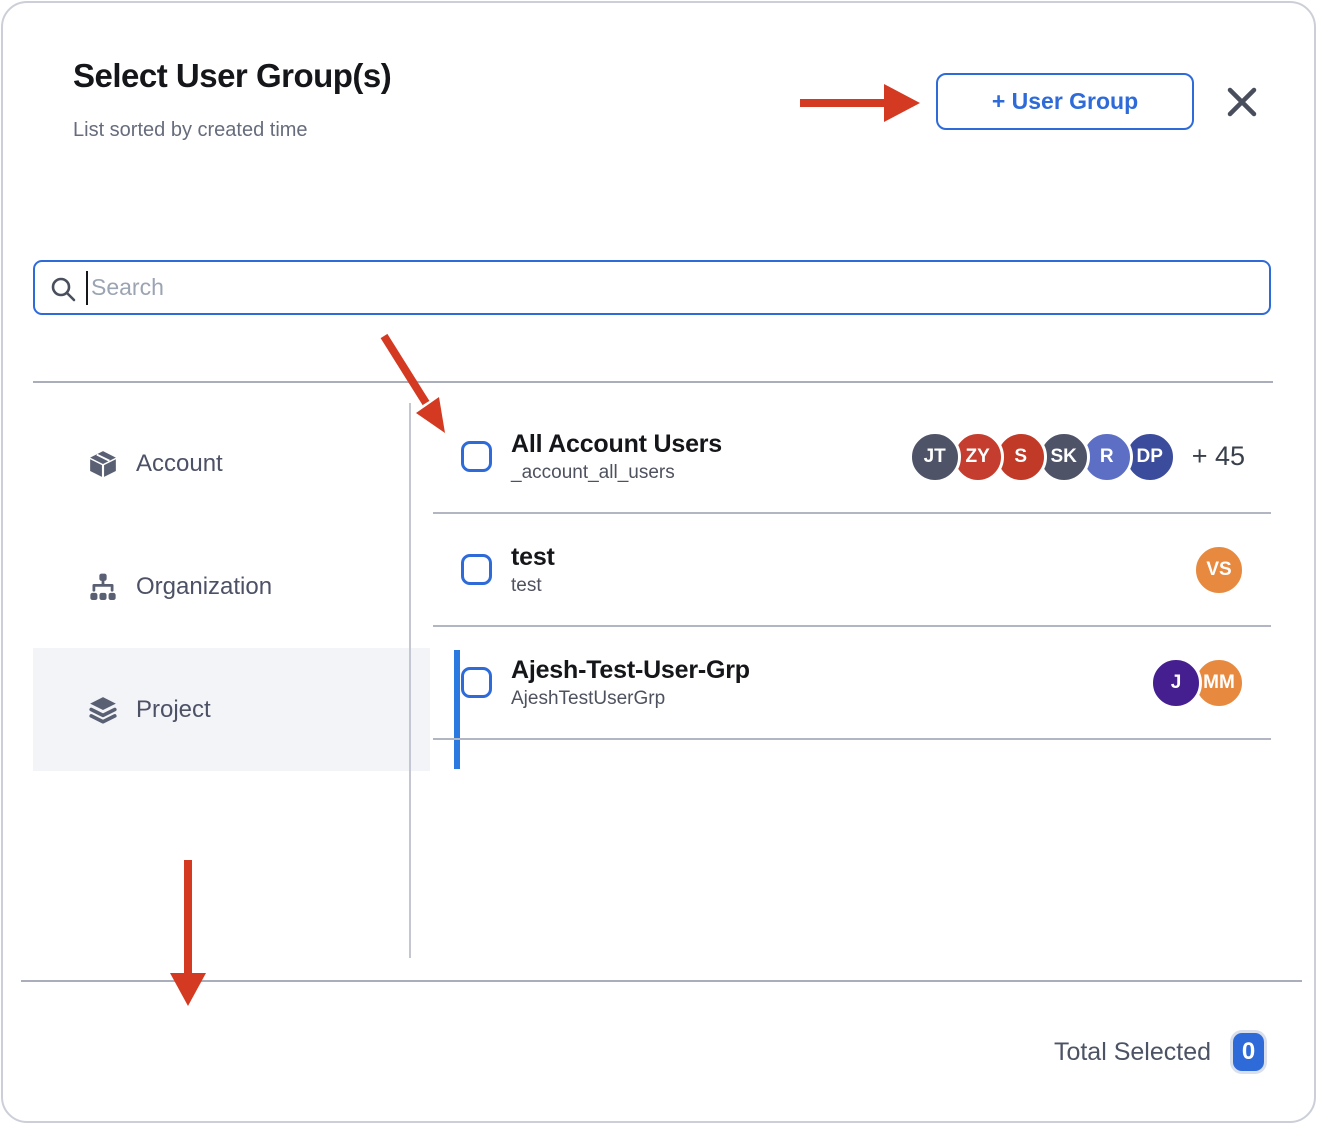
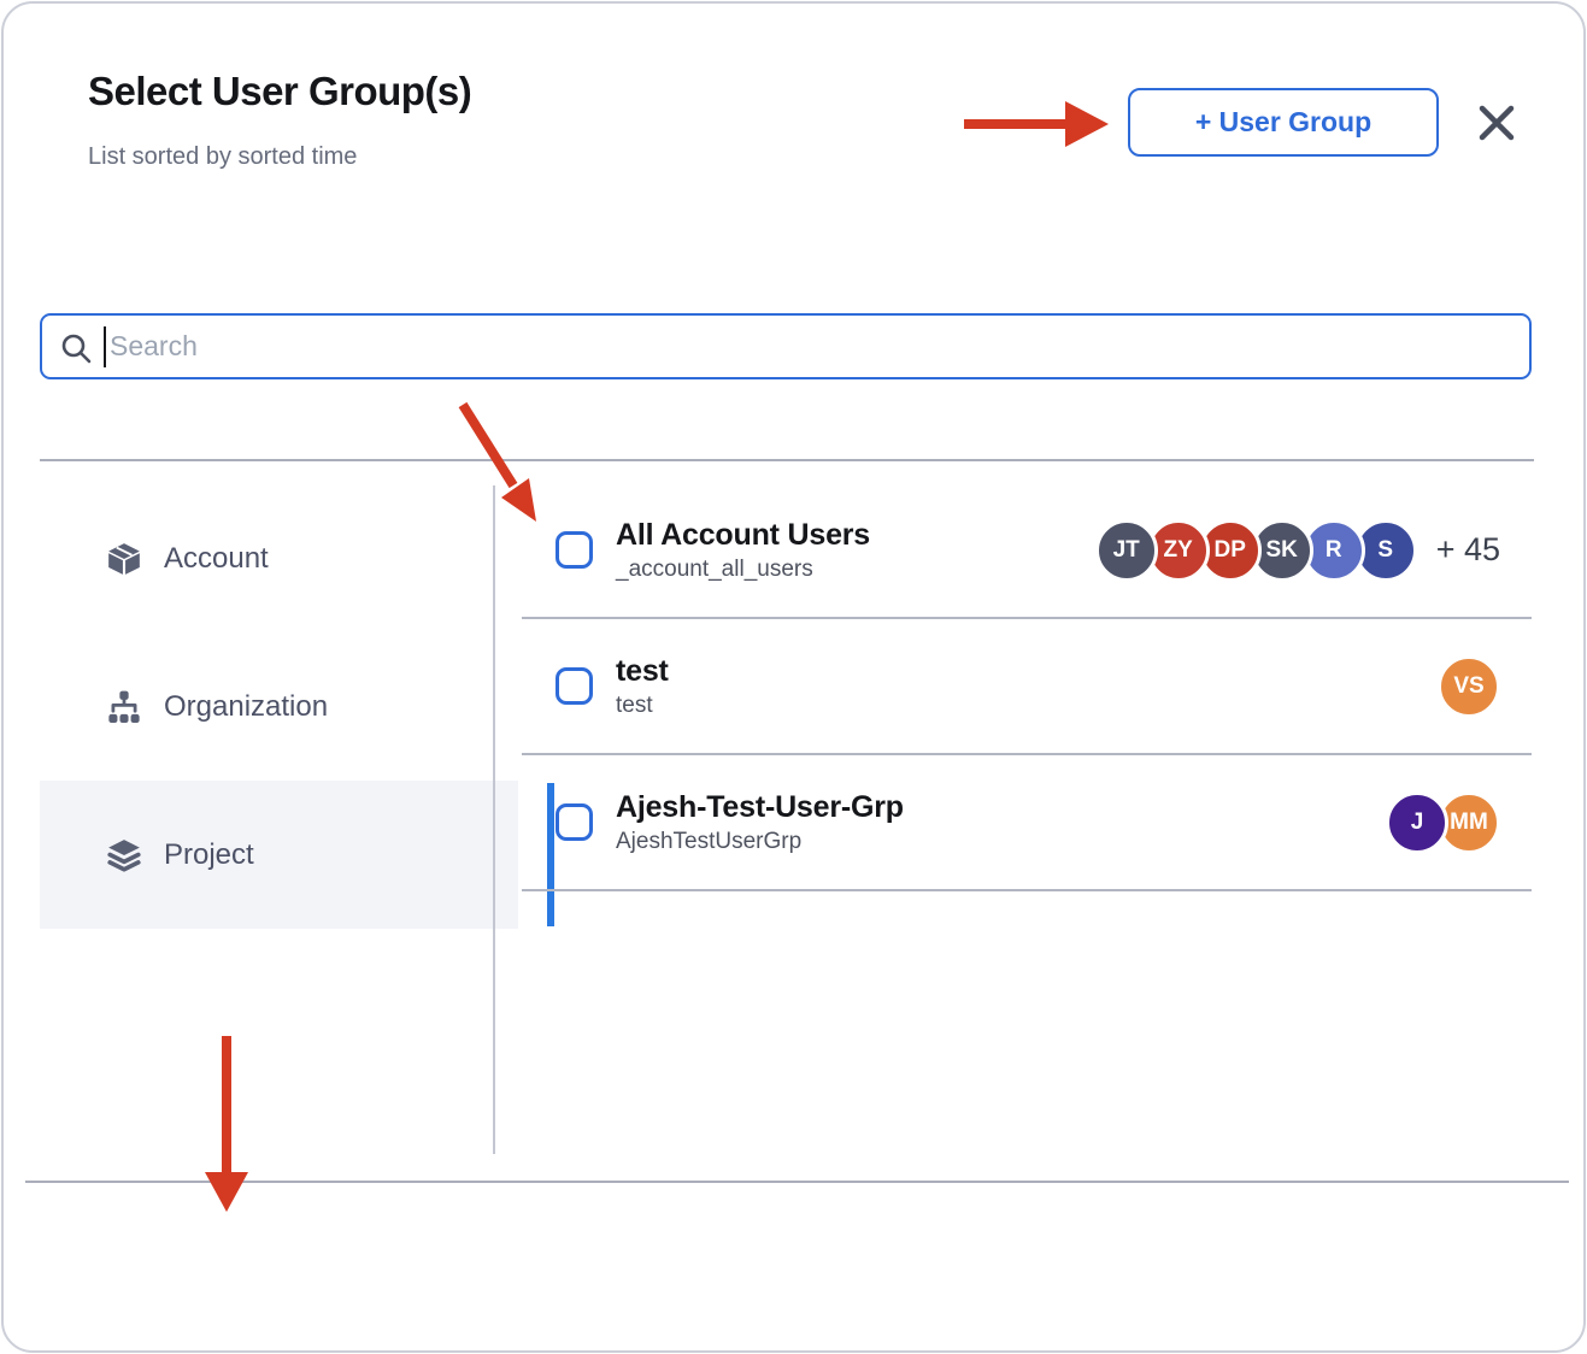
  Select User Group(s)
- List sorted by created time
+ List sorted by sorted time
  + User Group
  Search
  Account
  Organization
  Project
  All Account Users
  _account_all_users
  JT
  ZY
- S
+ DP
  SK
  R
- DP
+ S
  + 45
  test
  test
  VS
  Ajesh-Test-User-Grp
  AjeshTestUserGrp
  J
  MM
- Total Selected
- 0
